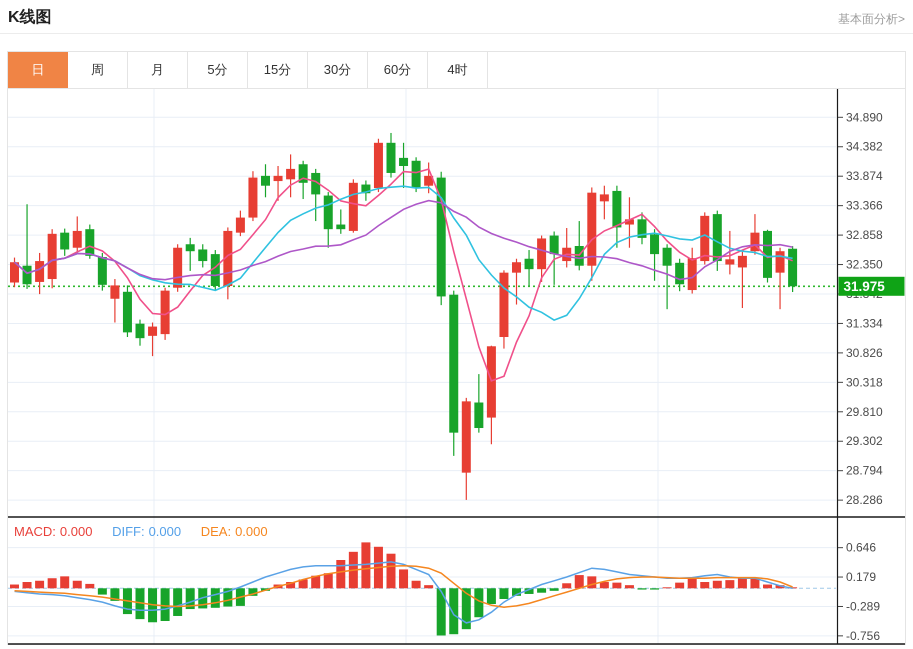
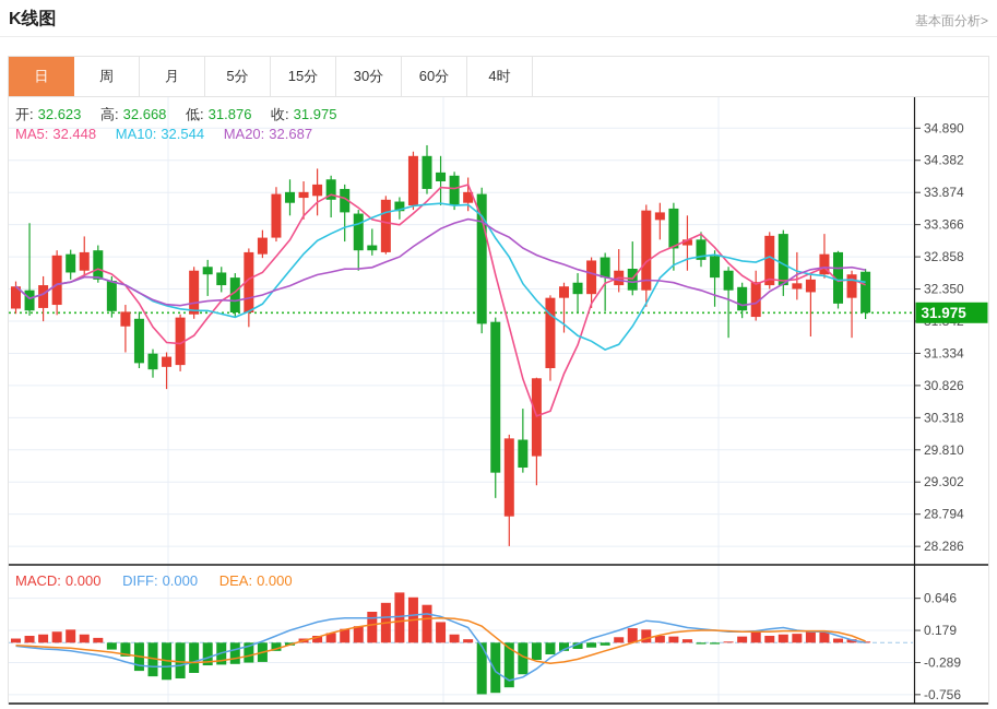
  K线图
  基本面分析>
  日
  周
  月
  5分
  15分
  30分
  60分
  4时
+ 开: 32.623 高: 32.668 低: 31.876 收: 31.975
+ MA5: 32.448 MA10: 32.544 MA20: 32.687
  MACD: 0.000 DIFF: 0.000 DEA: 0.000
  34.890
  34.382
  33.874
  33.366
  32.858
  32.350
  31.334
  30.826
  30.318
  29.810
  29.302
  28.794
  28.286
  0.646
  0.179
  -0.289
  -0.756
  31.975
